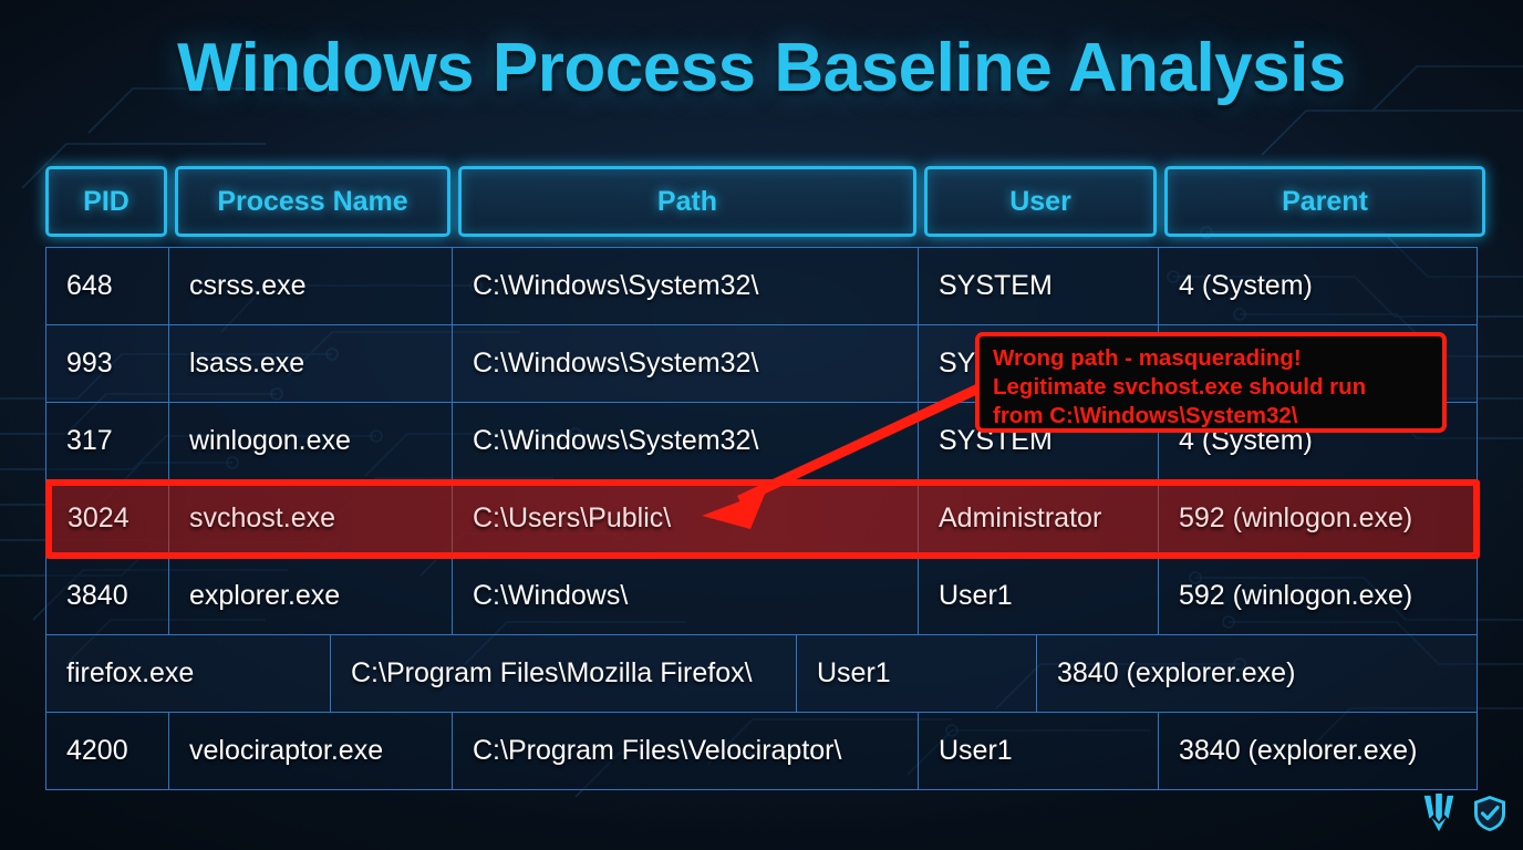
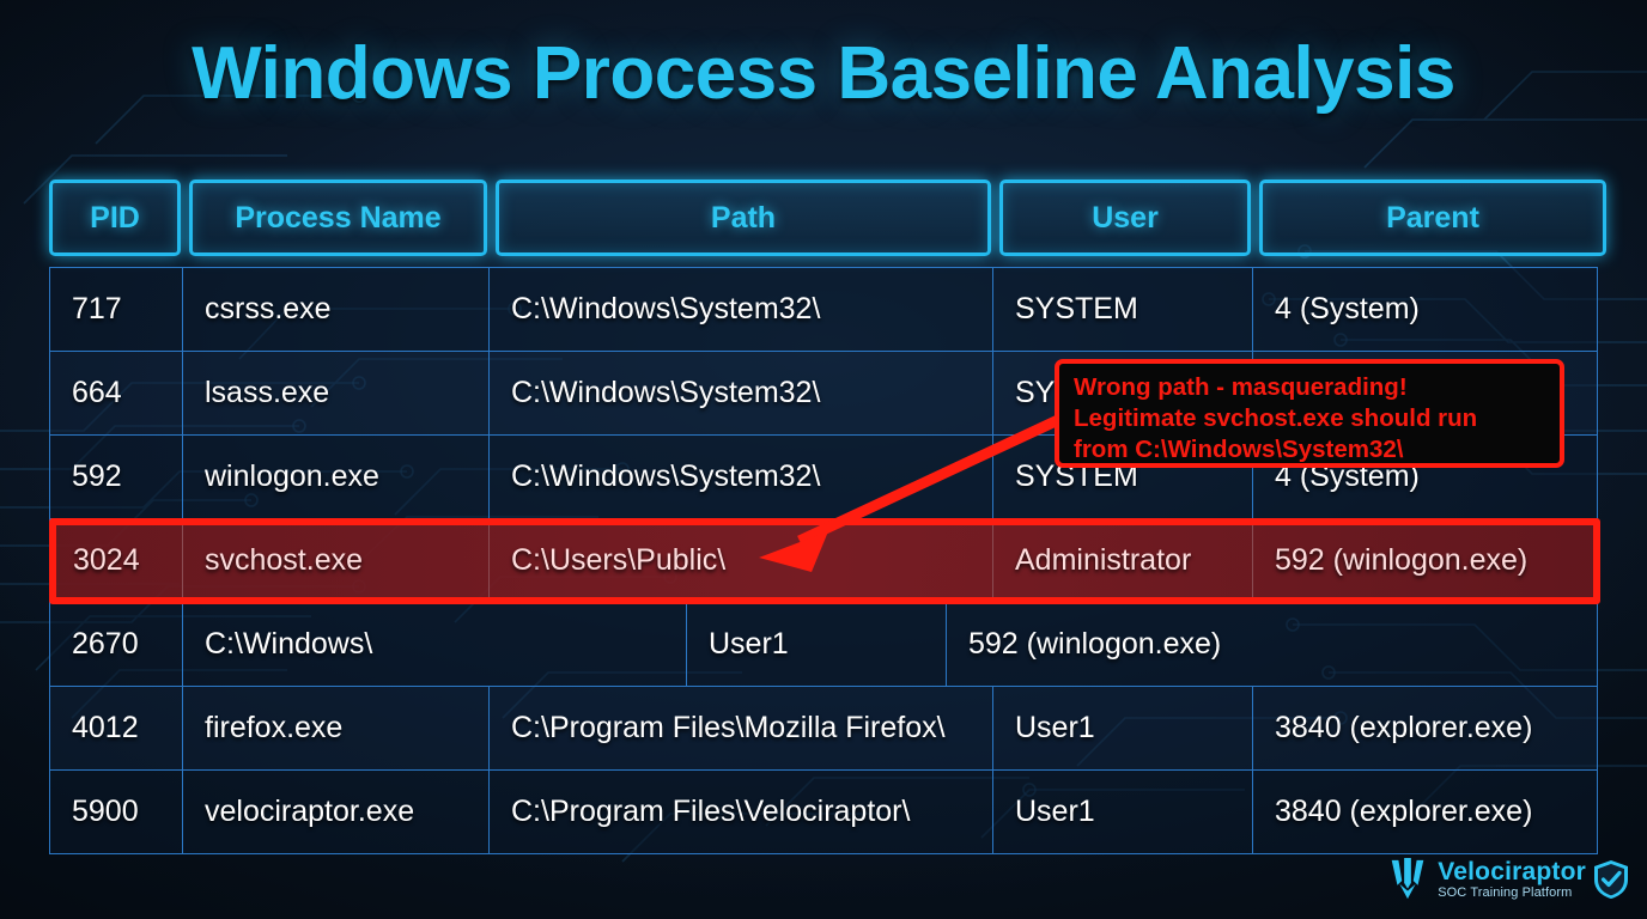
  Windows Process Baseline Analysis
  PID
  Process Name
  Path
  User
  Parent
- 648
+ 717
  csrss.exe
  C:\Windows\System32\
  SYSTEM
  4 (System)
- 993
+ 664
  lsass.exe
  C:\Windows\System32\
- 317
+ 592
  winlogon.exe
  C:\Windows\System32\
  SYSTEM
  4 (System)
  3024
  svchost.exe
  C:\Users\Public\
  Administrator
  592 (winlogon.exe)
- 3840
+ 2670
- explorer.exe
  C:\Windows\
  User1
  592 (winlogon.exe)
+ 4012
  firefox.exe
  C:\Program Files\Mozilla Firefox\
  User1
  3840 (explorer.exe)
- 4200
+ 5900
  velociraptor.exe
  C:\Program Files\Velociraptor\
  User1
  3840 (explorer.exe)
  Wrong path - masquerading!
  Legitimate svchost.exe should run
  from C:\Windows\System32\
+ Velociraptor
+ SOC Training Platform
